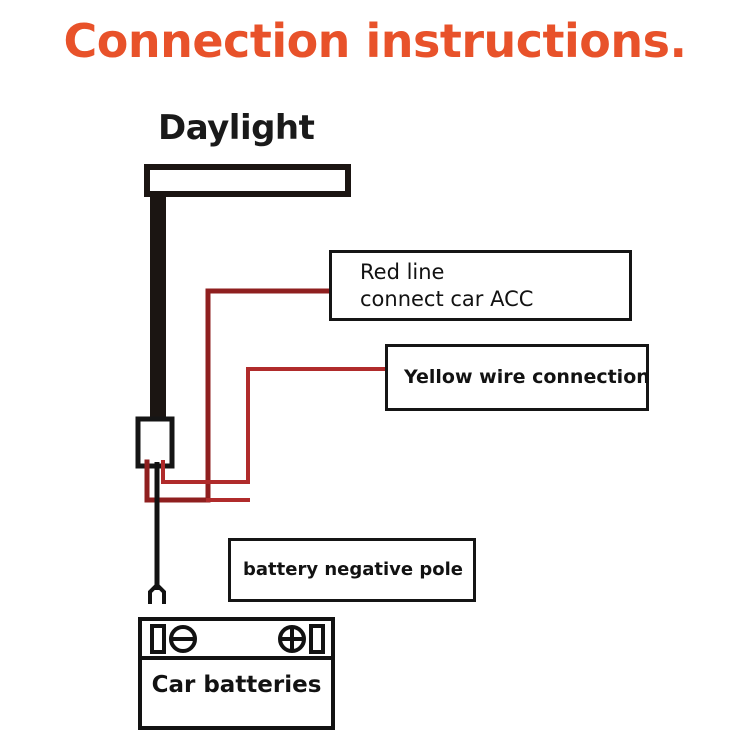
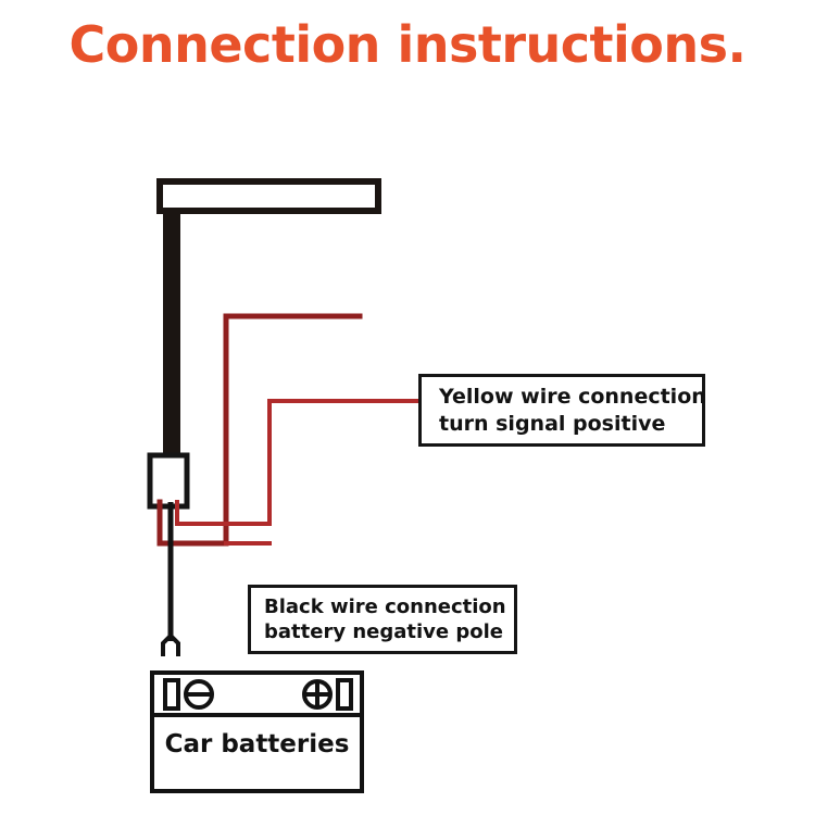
  Connection instructions.
- Daylight
- Red line
- connect car ACC
  Yellow wire connection
+ turn signal positive
+ Black wire connection
  battery negative pole
  Car batteries
